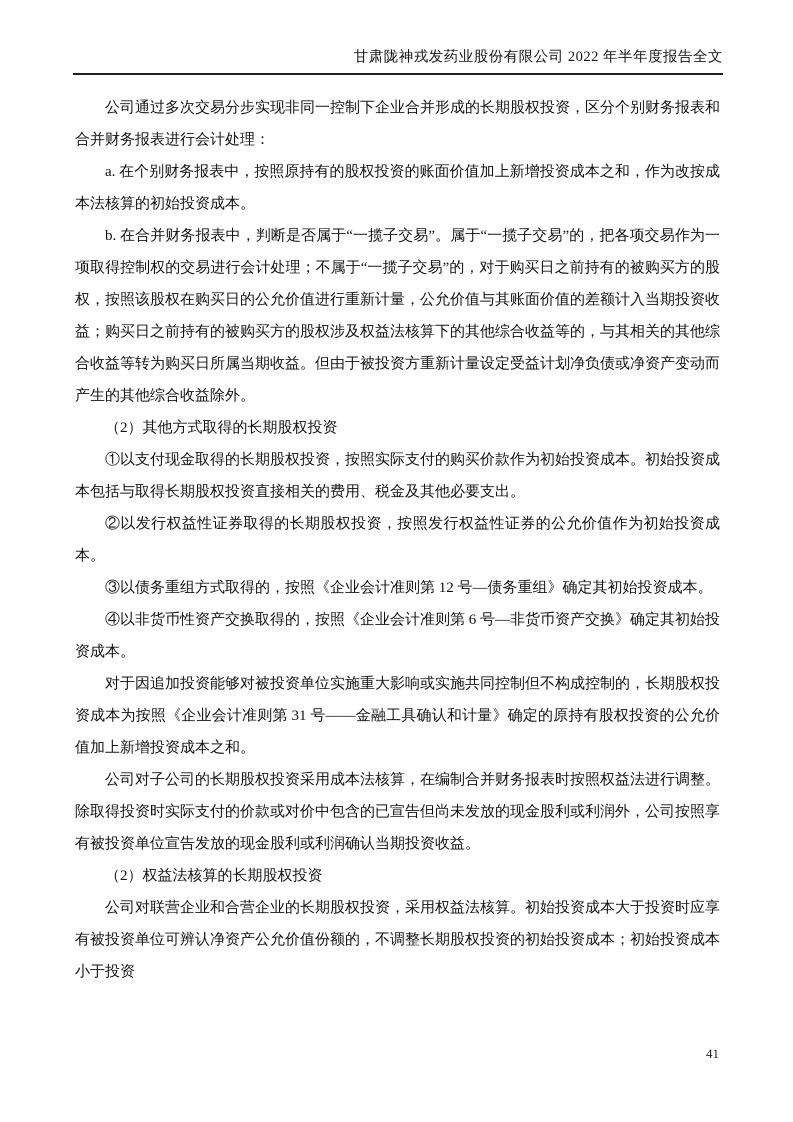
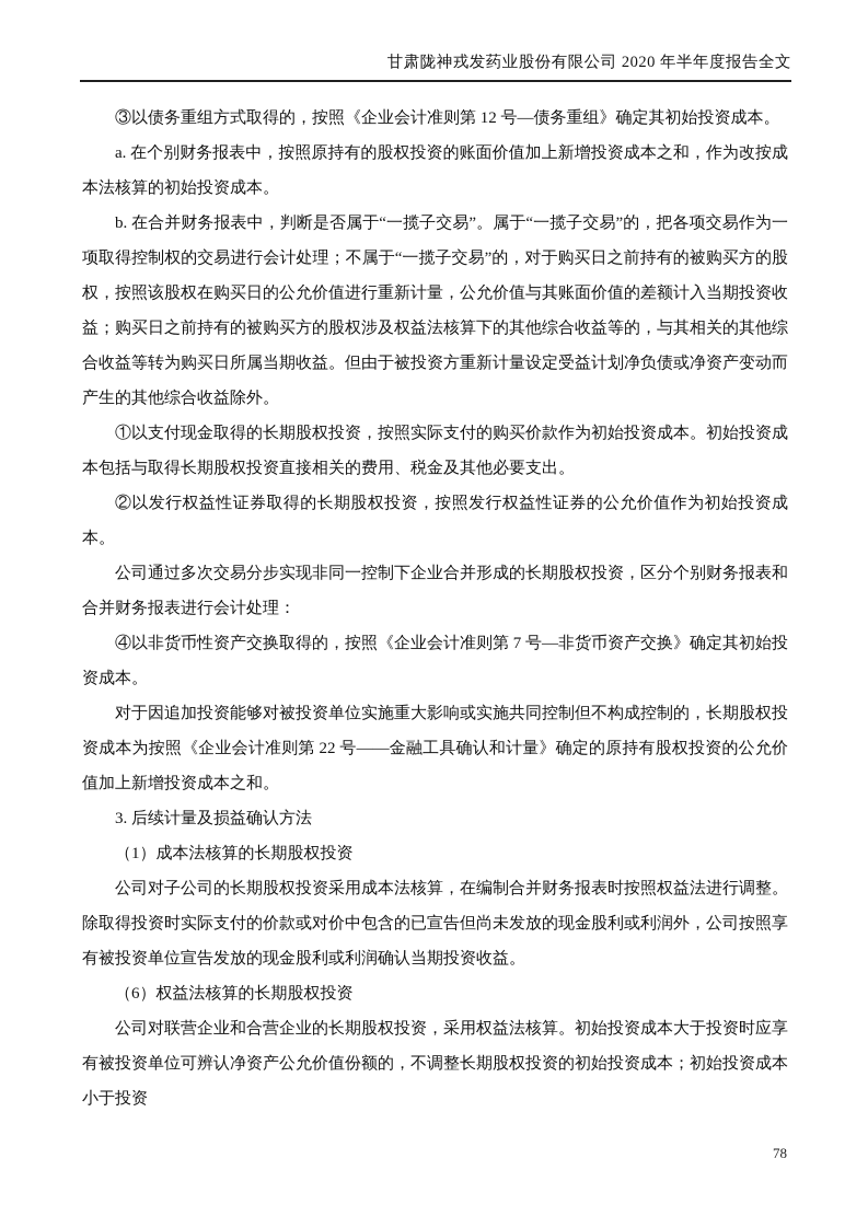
- 甘肃陇神戎发药业股份有限公司 2022 年半年度报告全文
+ 甘肃陇神戎发药业股份有限公司 2020 年半年度报告全文
- 公司通过多次交易分步实现非同一控制下企业合并形成的长期股权投资，区分个别财务报表和合并财务报表进行会计处理：
+ ③以债务重组方式取得的，按照《企业会计准则第 12 号—债务重组》确定其初始投资成本。
  a. 在个别财务报表中，按照原持有的股权投资的账面价值加上新增投资成本之和，作为改按成本法核算的初始投资成本。
  b. 在合并财务报表中，判断是否属于“一揽子交易”。属于“一揽子交易”的，把各项交易作为一项取得控制权的交易进行会计处理；不属于“一揽子交易”的，对于购买日之前持有的被购买方的股权，按照该股权在购买日的公允价值进行重新计量，公允价值与其账面价值的差额计入当期投资收益；购买日之前持有的被购买方的股权涉及权益法核算下的其他综合收益等的，与其相关的其他综合收益等转为购买日所属当期收益。但由于被投资方重新计量设定受益计划净负债或净资产变动而产生的其他综合收益除外。
- （2）其他方式取得的长期股权投资
  ①以支付现金取得的长期股权投资，按照实际支付的购买价款作为初始投资成本。初始投资成本包括与取得长期股权投资直接相关的费用、税金及其他必要支出。
  ②以发行权益性证券取得的长期股权投资，按照发行权益性证券的公允价值作为初始投资成本。
- ③以债务重组方式取得的，按照《企业会计准则第 12 号—债务重组》确定其初始投资成本。
+ 公司通过多次交易分步实现非同一控制下企业合并形成的长期股权投资，区分个别财务报表和合并财务报表进行会计处理：
- ④以非货币性资产交换取得的，按照《企业会计准则第 6 号—非货币资产交换》确定其初始投资成本。
+ ④以非货币性资产交换取得的，按照《企业会计准则第 7 号—非货币资产交换》确定其初始投资成本。
- 对于因追加投资能够对被投资单位实施重大影响或实施共同控制但不构成控制的，长期股权投资成本为按照《企业会计准则第 31 号——金融工具确认和计量》确定的原持有股权投资的公允价值加上新增投资成本之和。
+ 对于因追加投资能够对被投资单位实施重大影响或实施共同控制但不构成控制的，长期股权投资成本为按照《企业会计准则第 22 号——金融工具确认和计量》确定的原持有股权投资的公允价值加上新增投资成本之和。
+ 3. 后续计量及损益确认方法
+ （1）成本法核算的长期股权投资
  公司对子公司的长期股权投资采用成本法核算，在编制合并财务报表时按照权益法进行调整。除取得投资时实际支付的价款或对价中包含的已宣告但尚未发放的现金股利或利润外，公司按照享有被投资单位宣告发放的现金股利或利润确认当期投资收益。
- （2）权益法核算的长期股权投资
+ （6）权益法核算的长期股权投资
  公司对联营企业和合营企业的长期股权投资，采用权益法核算。初始投资成本大于投资时应享有被投资单位可辨认净资产公允价值份额的，不调整长期股权投资的初始投资成本；初始投资成本小于投资
- 41
+ 78
